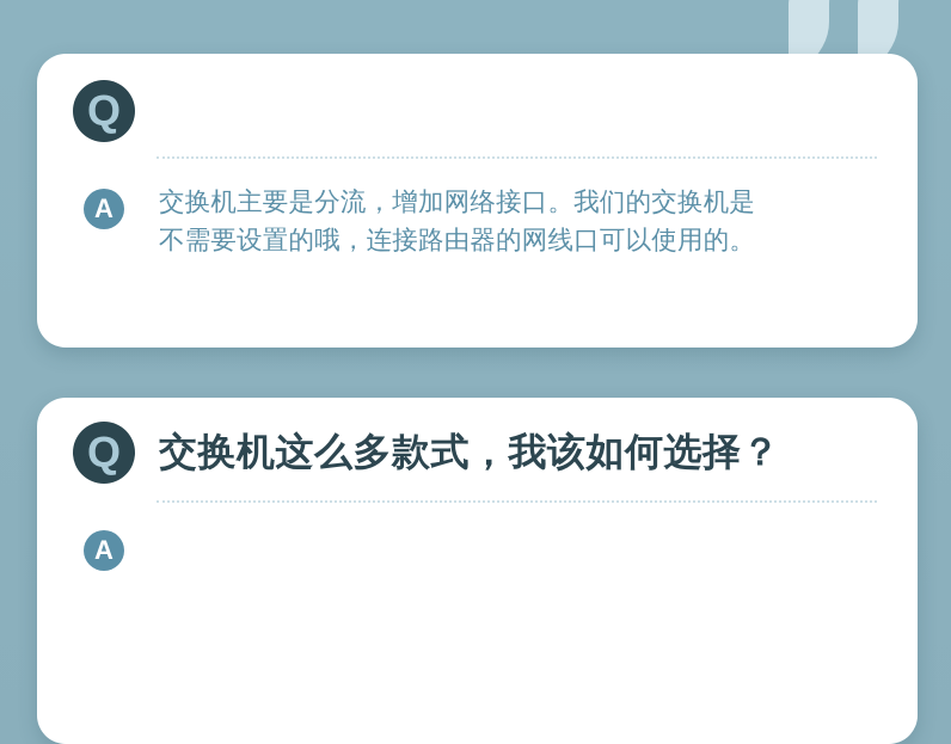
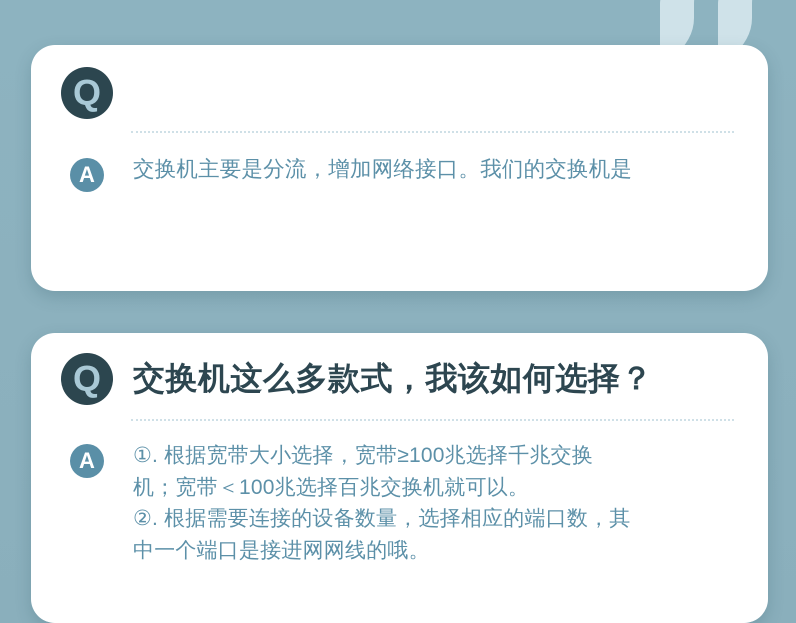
  Q
  A
  交换机主要是分流，增加网络接口。我们的交换机是
- 不需要设置的哦，连接路由器的网线口可以使用的。
  Q
  交换机这么多款式，我该如何选择？
  A
+ ①. 根据宽带大小选择，宽带≥100兆选择千兆交换
+ 机；宽带＜100兆选择百兆交换机就可以。
+ ②. 根据需要连接的设备数量，选择相应的端口数，其
+ 中一个端口是接进网网线的哦。
